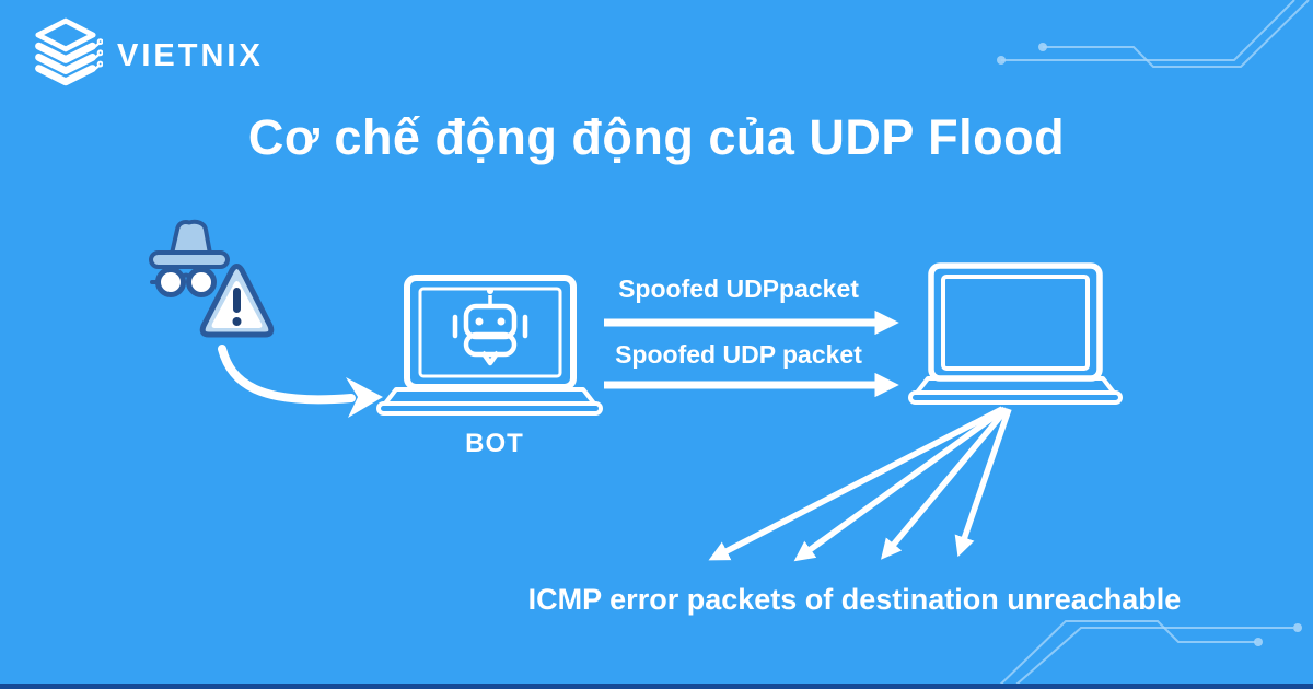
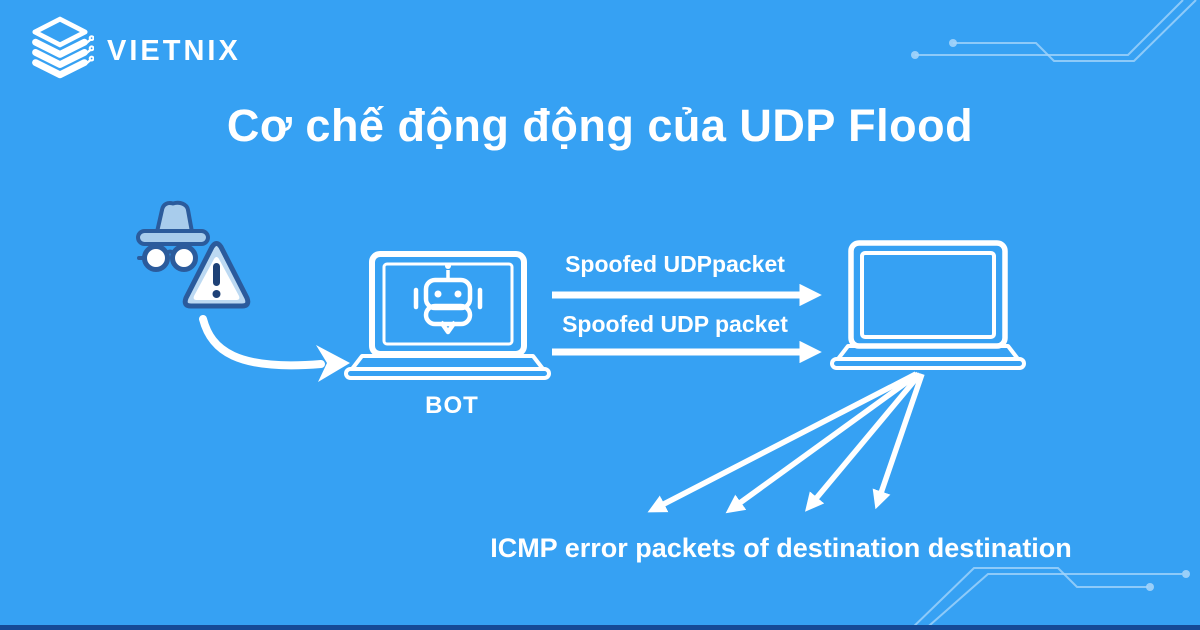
  VIETNIX
  Cơ chế động động của UDP Flood
  Spoofed UDPpacket
  Spoofed UDP packet
  BOT
- ICMP error packets of destination unreachable
+ ICMP error packets of destination destination
